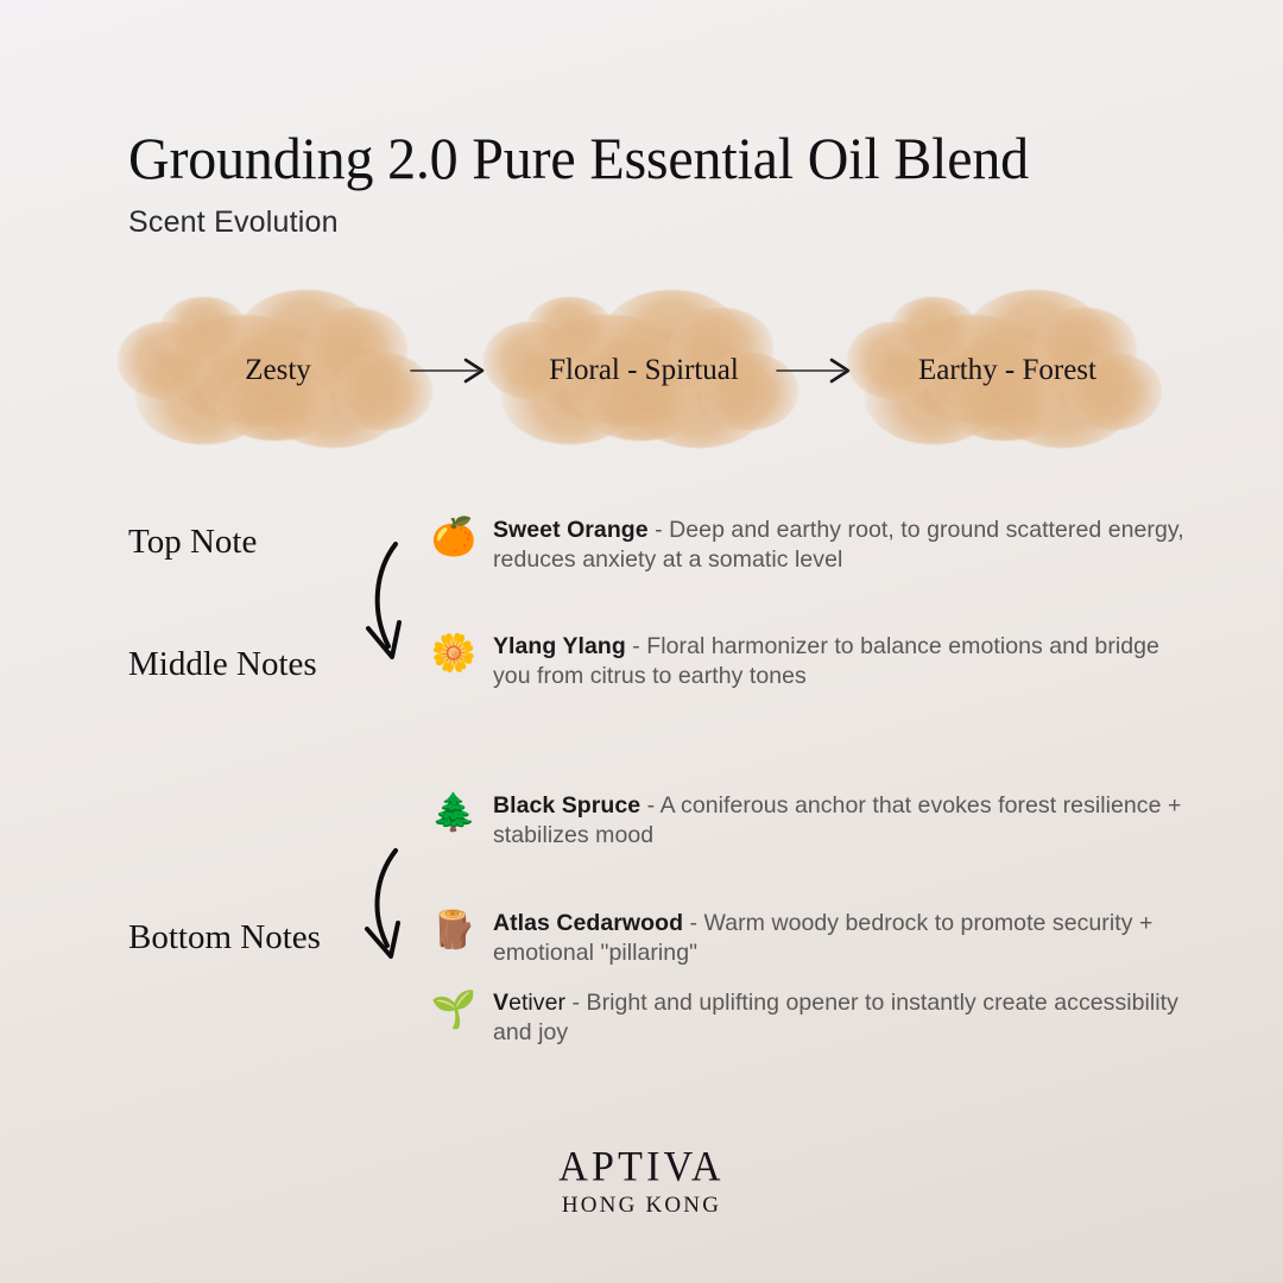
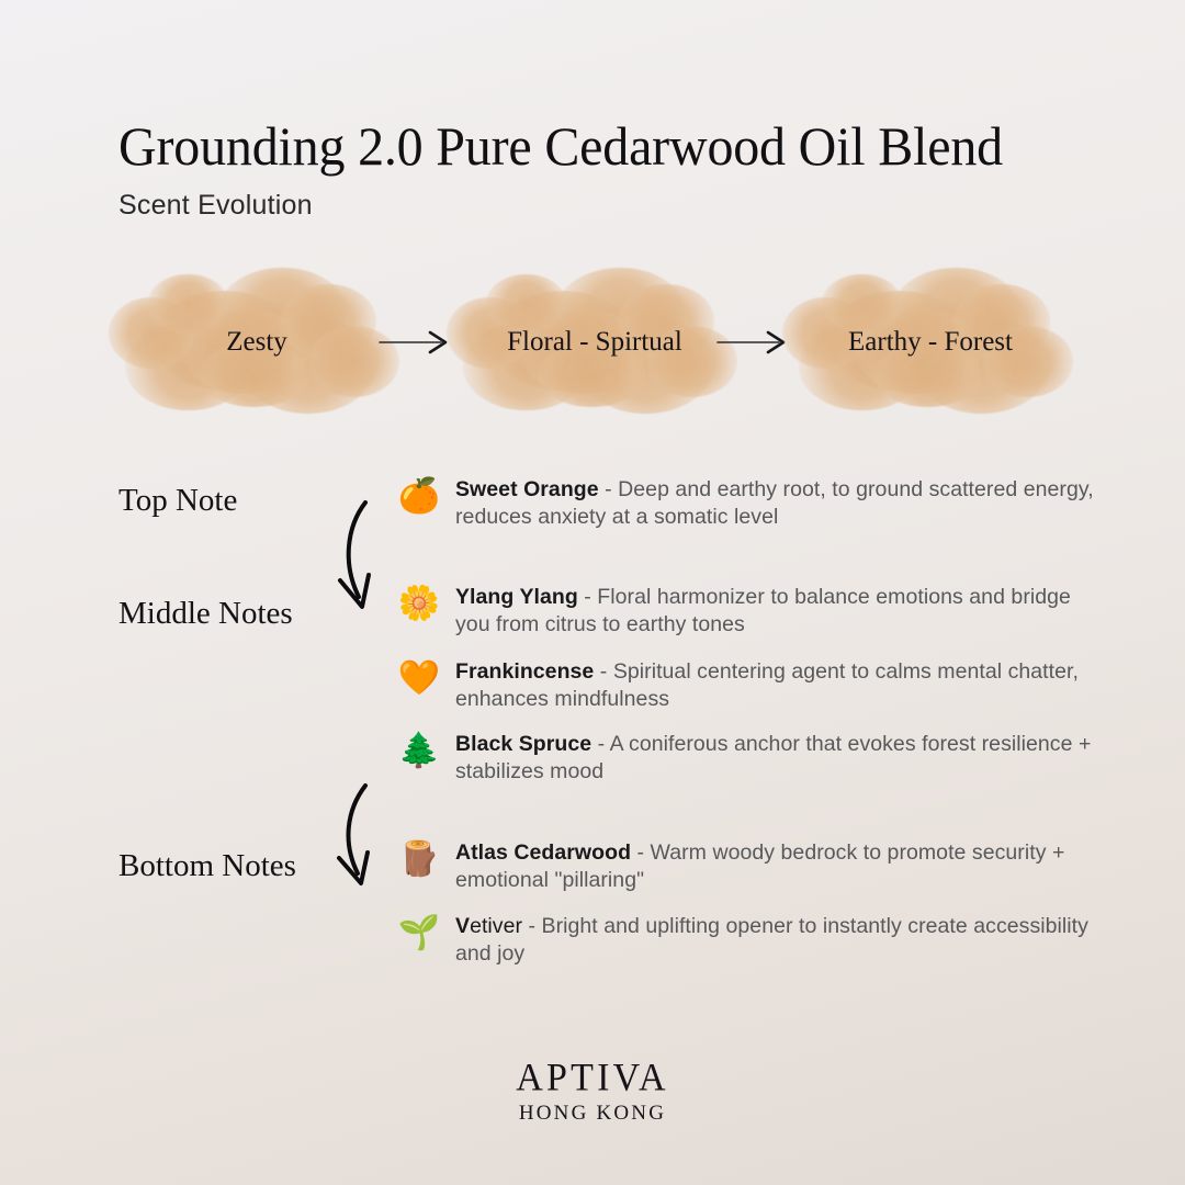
- Grounding 2.0 Pure Essential Oil Blend
+ Grounding 2.0 Pure Cedarwood Oil Blend
  Scent Evolution
  Zesty
  Floral - Spirtual
  Earthy - Forest
  Top Note
  Middle Notes
  Bottom Notes
  🍊
  Sweet Orange - Deep and earthy root, to ground scattered energy, reduces anxiety at a somatic level
  🌼
  Ylang Ylang - Floral harmonizer to balance emotions and bridge you from citrus to earthy tones
+ 🧡
+ Frankincense - Spiritual centering agent to calms mental chatter, enhances mindfulness
  🌲
  Black Spruce - A coniferous anchor that evokes forest resilience + stabilizes mood
  🪵
  Atlas Cedarwood - Warm woody bedrock to promote security + emotional "pillaring"
  🌱
  Vetiver - Bright and uplifting opener to instantly create accessibility and joy
  APTIVA
  HONG KONG
